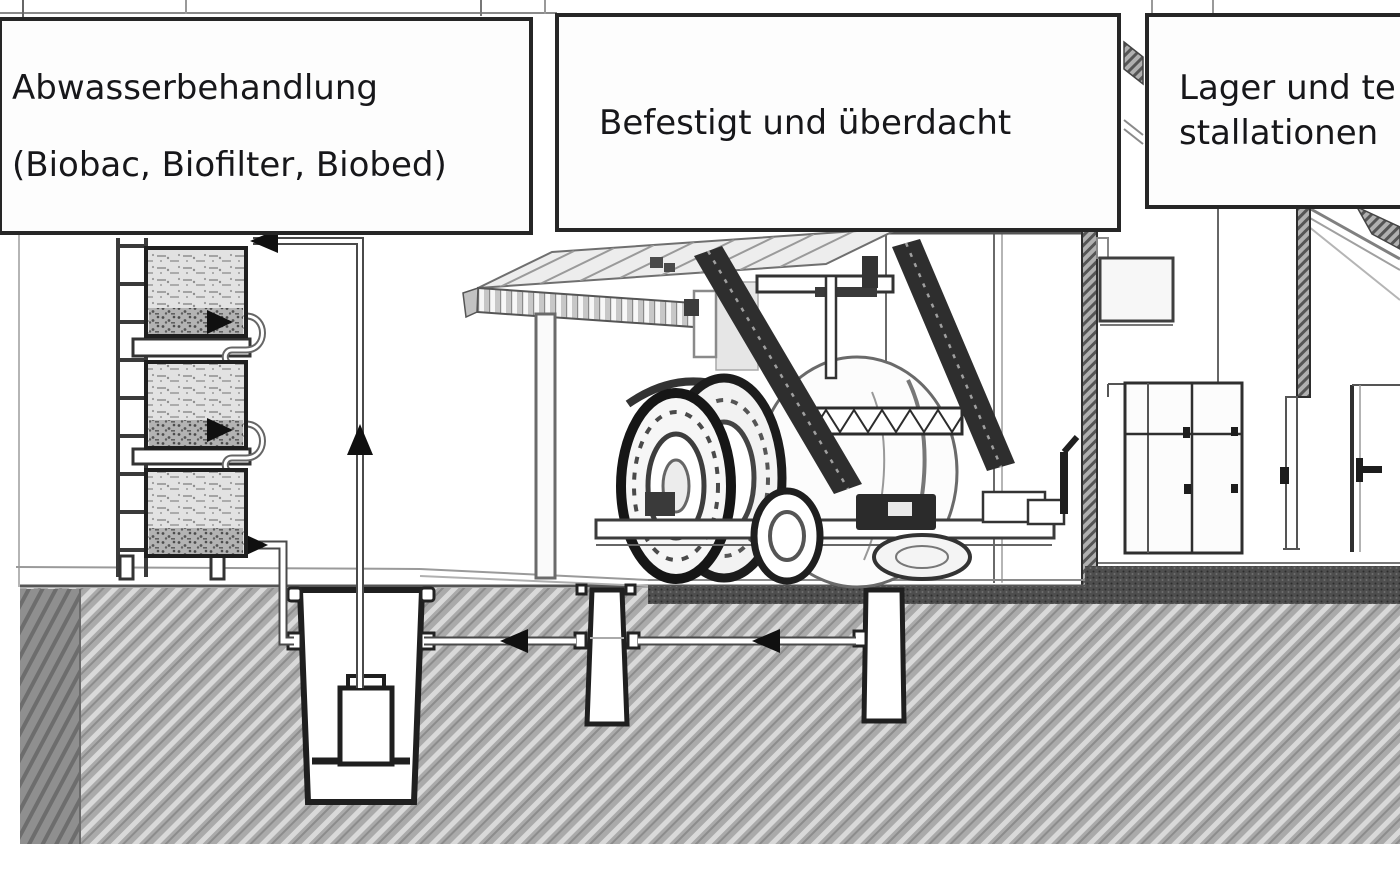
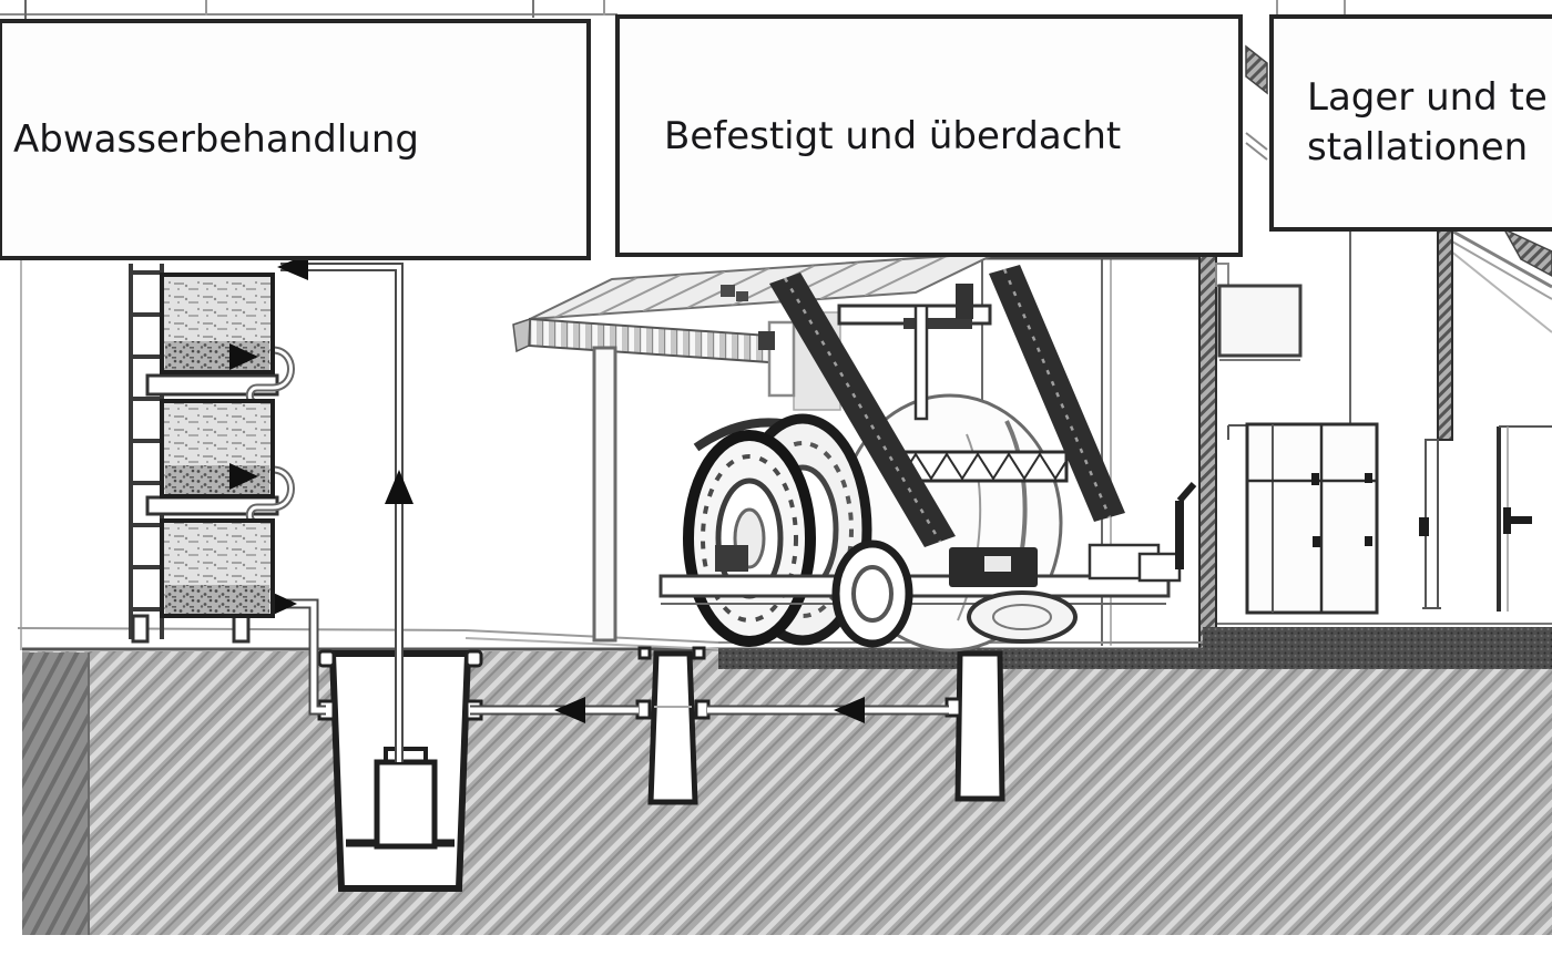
  Abwasserbehandlung
- (Biobac, Biofilter, Biobed)
  Befestigt und überdacht
  Lager und te
  stallationen
